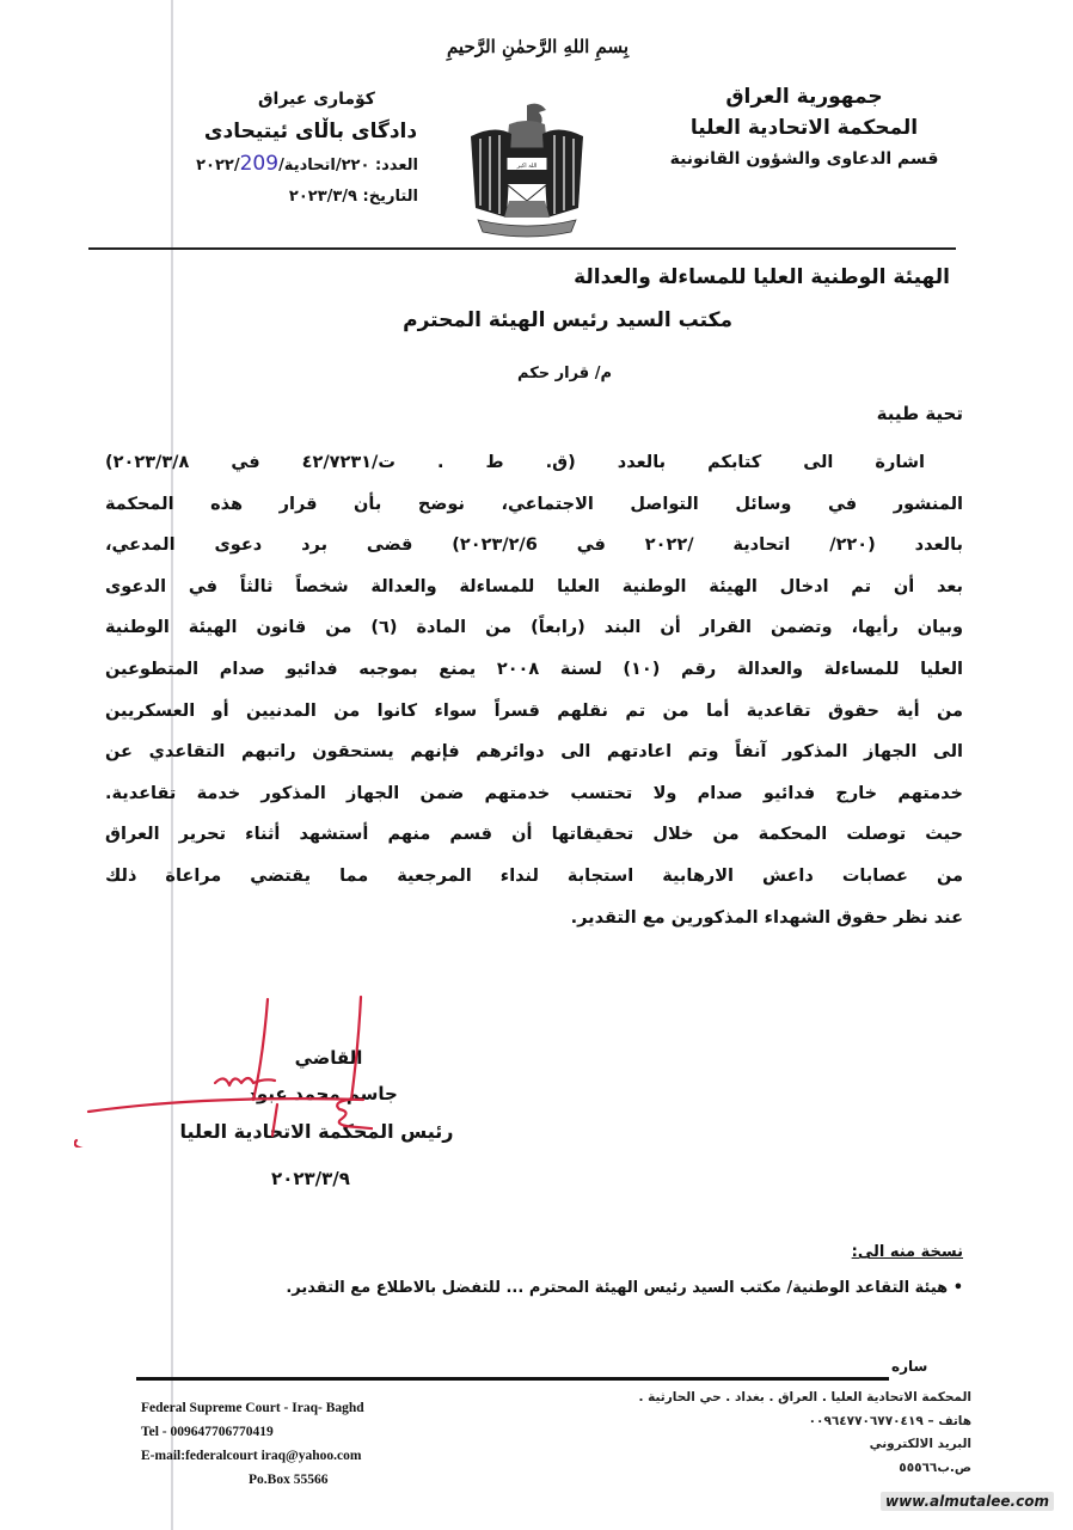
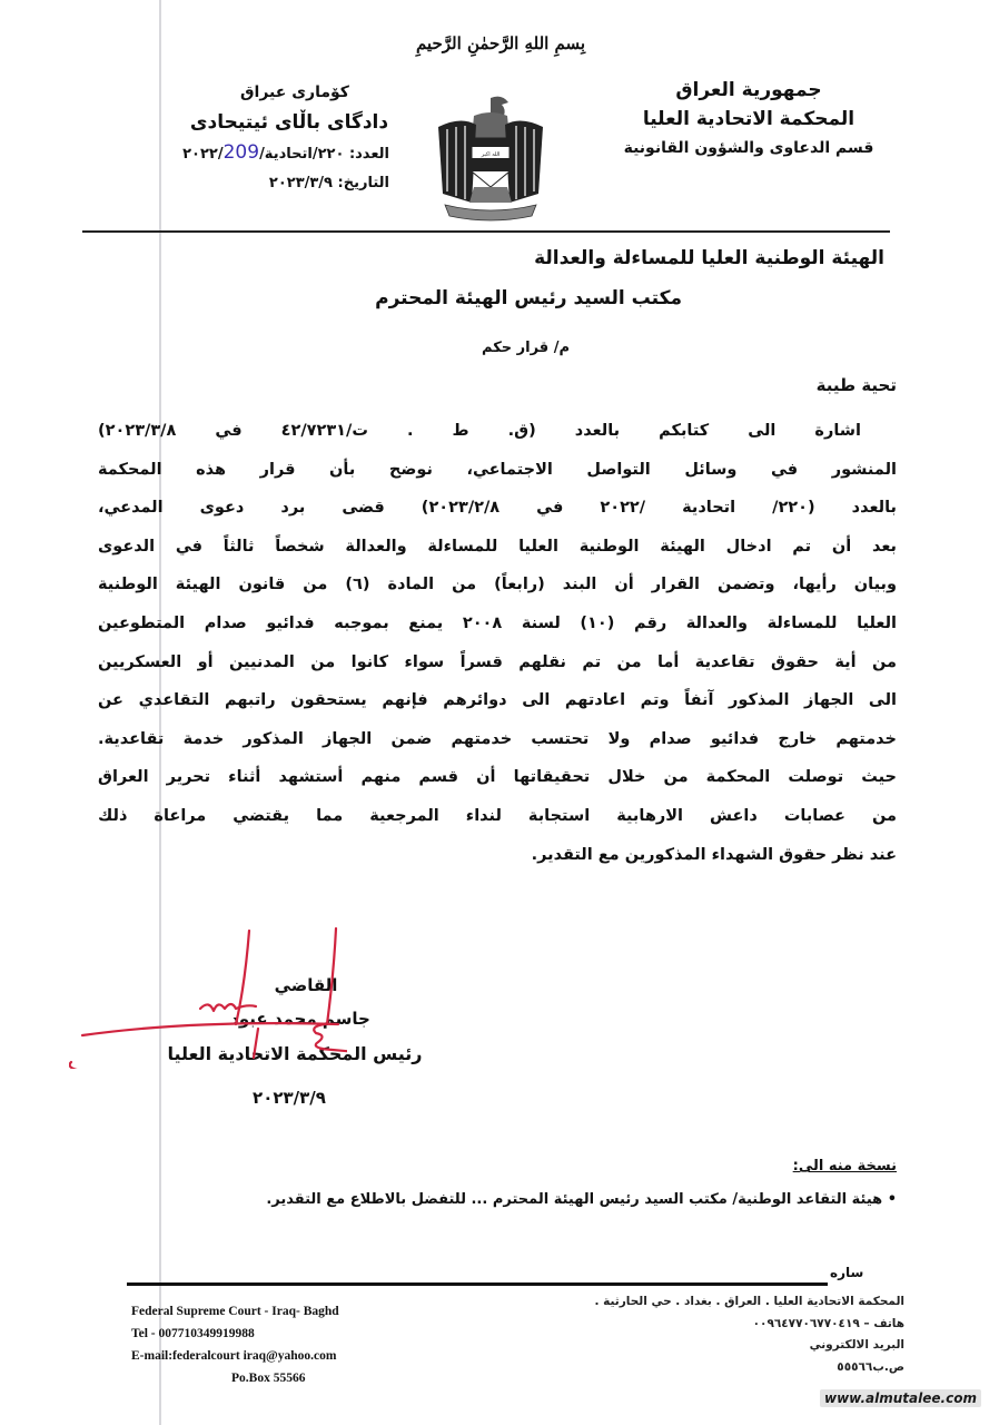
  بِسمِ اللهِ الرَّحمٰنِ الرَّحيمِ
  جمهورية العراق
  المحكمة الاتحادية العليا
  قسم الدعاوى والشؤون القانونية
  كۆماری عیراق
  دادگای باڵای ئیتیحادی
  العدد: ٢٢٠/اتحادية/٢٠٢٢/209
  التاريخ: ٢٠٢٣/٣/٩
  الهيئة الوطنية العليا للمساءلة والعدالة
  مكتب السيد رئيس الهيئة المحترم
  م/ قرار حكم
  تحية طيبة
  اشارة الى كتابكم بالعدد (ق. ط . ت/٤٢/٧٢٣١ في ٢٠٢٣/٣/٨)
  المنشور في وسائل التواصل الاجتماعي، نوضح بأن قرار هذه المحكمة
- بالعدد (٢٢٠/ اتحادية /٢٠٢٢ في ٢٠٢٣/٢/6) قضى برد دعوى المدعي،
+ بالعدد (٢٢٠/ اتحادية /٢٠٢٢ في ٢٠٢٣/٢/٨) قضى برد دعوى المدعي،
  بعد أن تم ادخال الهيئة الوطنية العليا للمساءلة والعدالة شخصاً ثالثاً في الدعوى
  وبيان رأيها، وتضمن القرار أن البند (رابعاً) من المادة (٦) من قانون الهيئة الوطنية
  العليا للمساءلة والعدالة رقم (١٠) لسنة ٢٠٠٨ يمنع بموجبه فدائيو صدام المتطوعين
  من أية حقوق تقاعدية أما من تم نقلهم قسراً سواء كانوا من المدنيين أو العسكريين
  الى الجهاز المذكور آنفاً وتم اعادتهم الى دوائرهم فإنهم يستحقون راتبهم التقاعدي عن
  خدمتهم خارج فدائيو صدام ولا تحتسب خدمتهم ضمن الجهاز المذكور خدمة تقاعدية.
  حيث توصلت المحكمة من خلال تحقيقاتها أن قسم منهم أستشهد أثناء تحرير العراق
  من عصابات داعش الارهابية استجابة لنداء المرجعية مما يقتضي مراعاة ذلك
  عند نظر حقوق الشهداء المذكورين مع التقدير.
  القاضي
  جاسم محمد عبود
  رئيس المحكمة الاتحادية العليا
  ٢٠٢٣/٣/٩
  نسخة منه الى:
  • هيئة التقاعد الوطنية/ مكتب السيد رئيس الهيئة المحترم ... للتفضل بالاطلاع مع التقدير.
  ساره
  Federal Supreme Court - Iraq- Baghd
- Tel - 009647706770419
+ Tel - 007710349919988
  E-mail:federalcourt iraq@yahoo.com
  Po.Box 55566
  المحكمة الاتحادية العليا . العراق . بغداد . حي الحارثية .
  هاتف – ٠٠٩٦٤٧٧٠٦٧٧٠٤١٩
  البريد الالكتروني
  ص.ب٥٥٥٦٦
  www.almutalee.com
